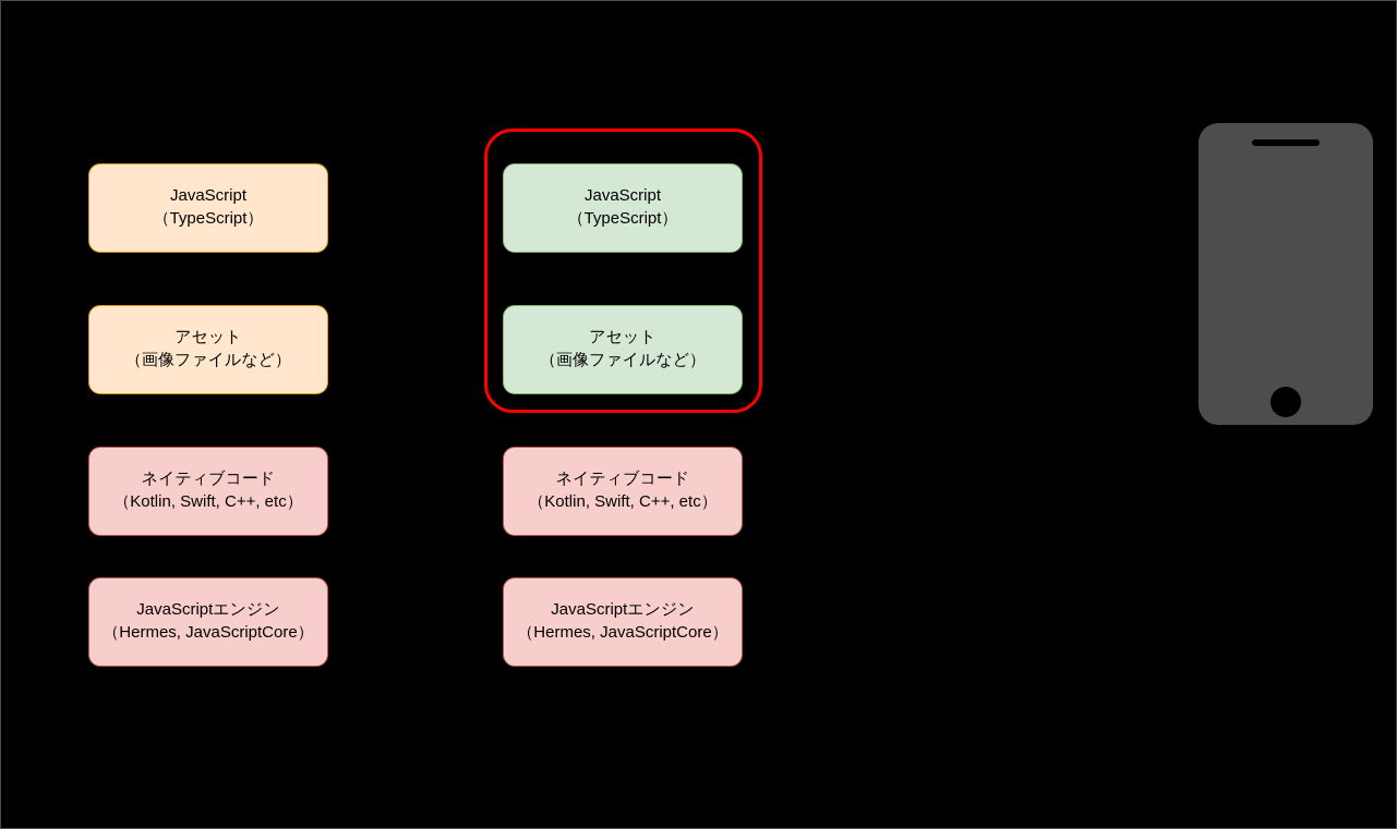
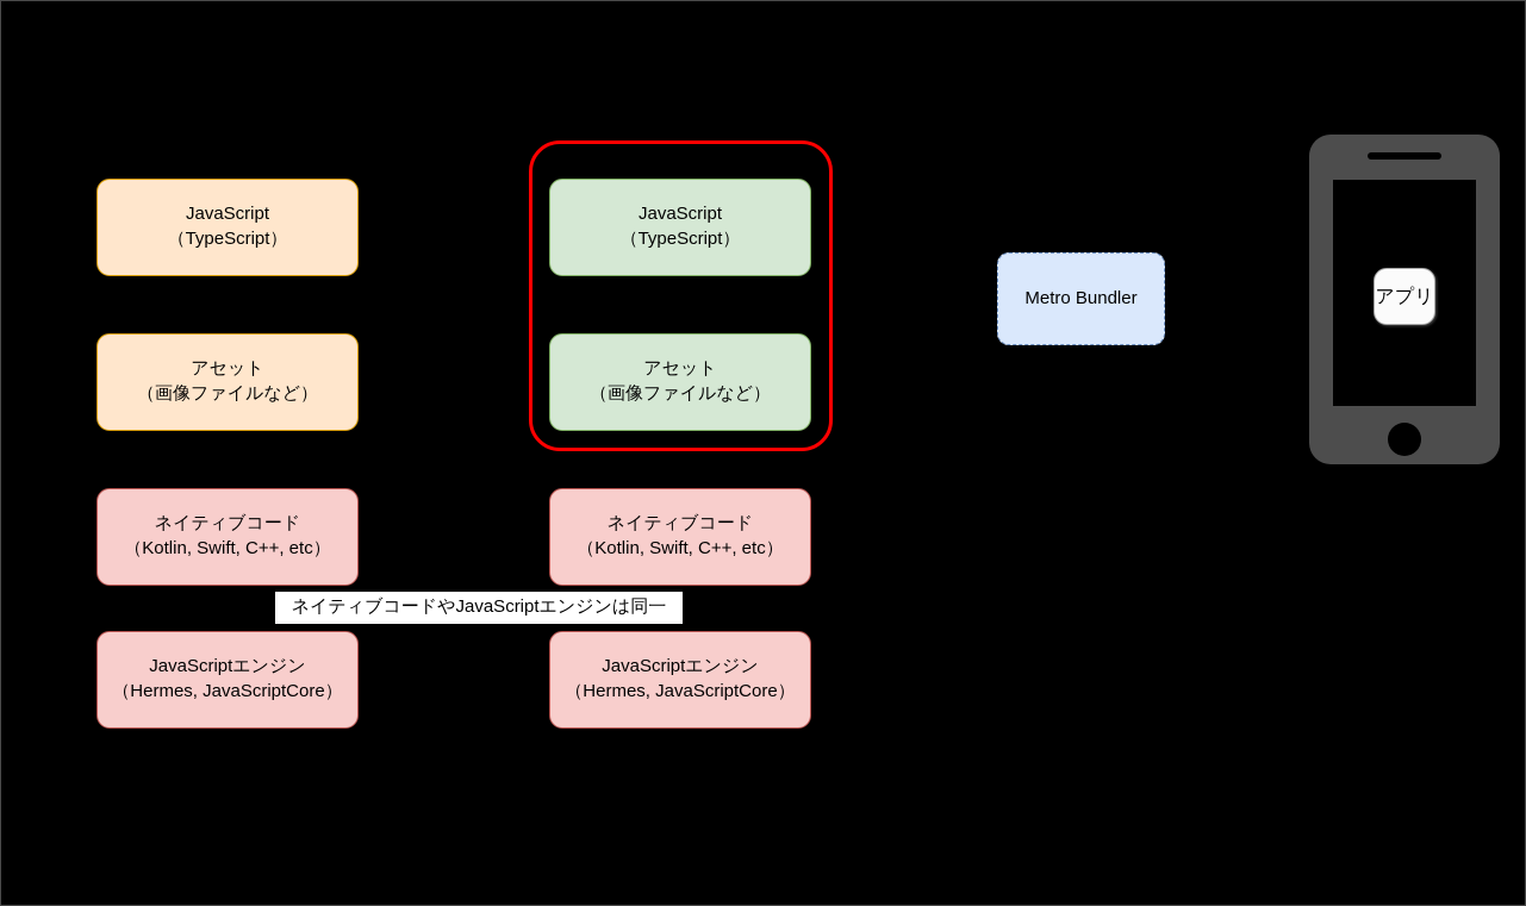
  JavaScript
  （TypeScript）
  アセット
  （画像ファイルなど）
  ネイティブコード
  （Kotlin, Swift, C++, etc）
  JavaScriptエンジン
  （Hermes, JavaScriptCore）
  JavaScript
  （TypeScript）
  アセット
  （画像ファイルなど）
  ネイティブコード
  （Kotlin, Swift, C++, etc）
  JavaScriptエンジン
  （Hermes, JavaScriptCore）
+ ネイティブコードやJavaScriptエンジンは同一
+ Metro Bundler
+ アプリ
